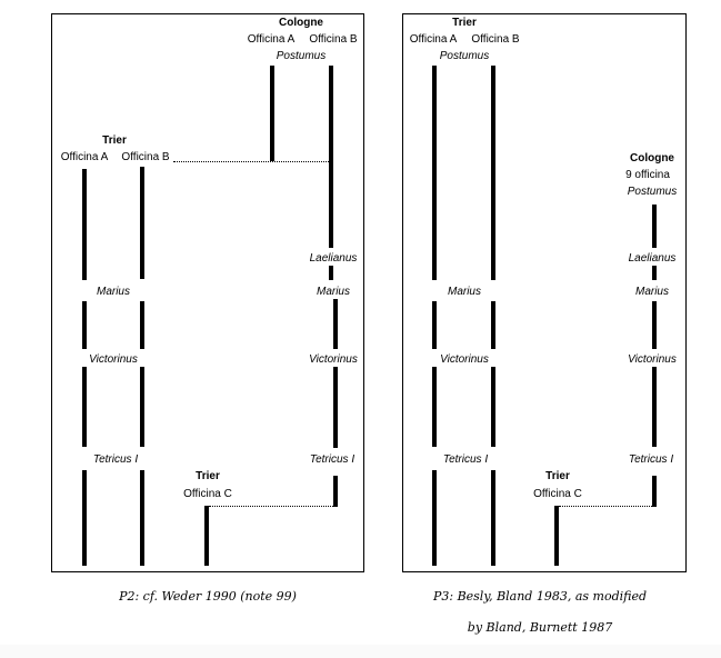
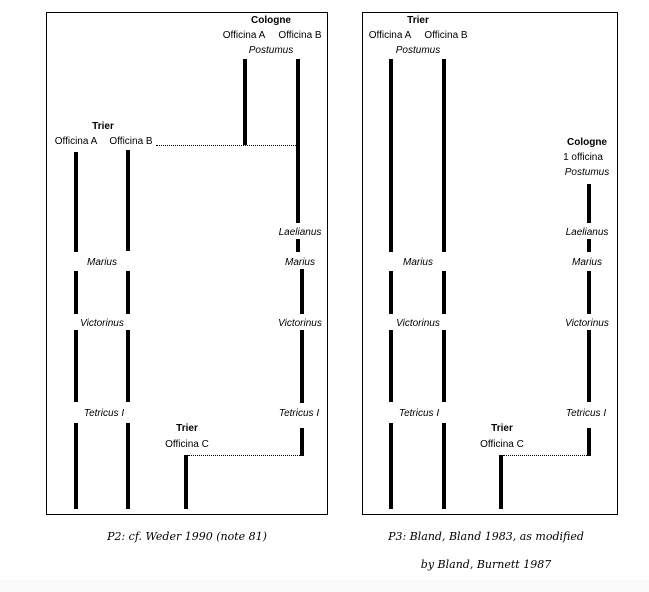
  Cologne
  Officina A
  Officina B
  Postumus
  Trier
  Officina A
  Officina B
  Laelianus
  Marius
  Marius
  Victorinus
  Victorinus
  Tetricus I
  Tetricus I
  Trier
  Officina C
  Trier
  Officina A
  Officina B
  Postumus
  Cologne
- 9 officina
+ 1 officina
  Postumus
  Laelianus
  Marius
  Marius
  Victorinus
  Victorinus
  Tetricus I
  Tetricus I
  Trier
  Officina C
- P2: cf. Weder 1990 (note 99)
+ P2: cf. Weder 1990 (note 81)
- P3: Besly, Bland 1983, as modified
+ P3: Bland, Bland 1983, as modified
  by Bland, Burnett 1987
